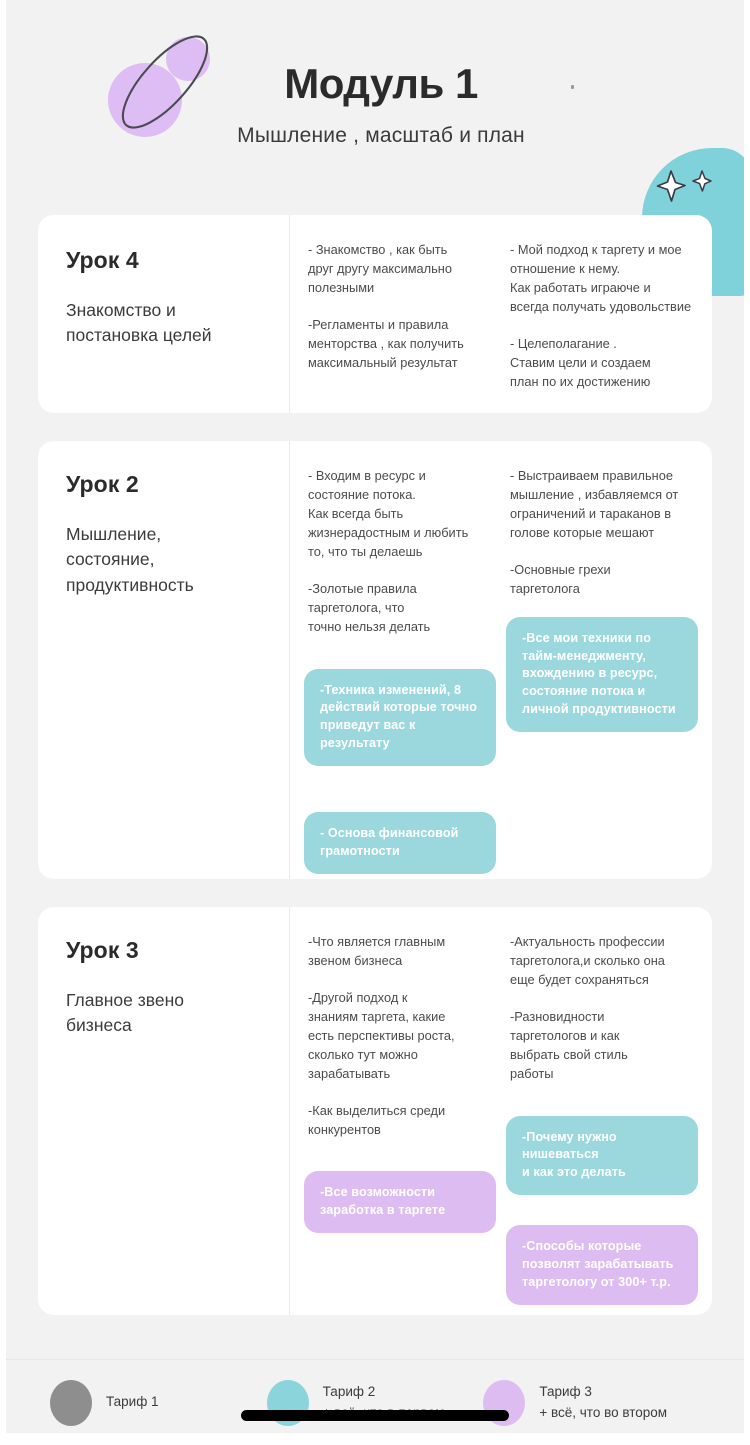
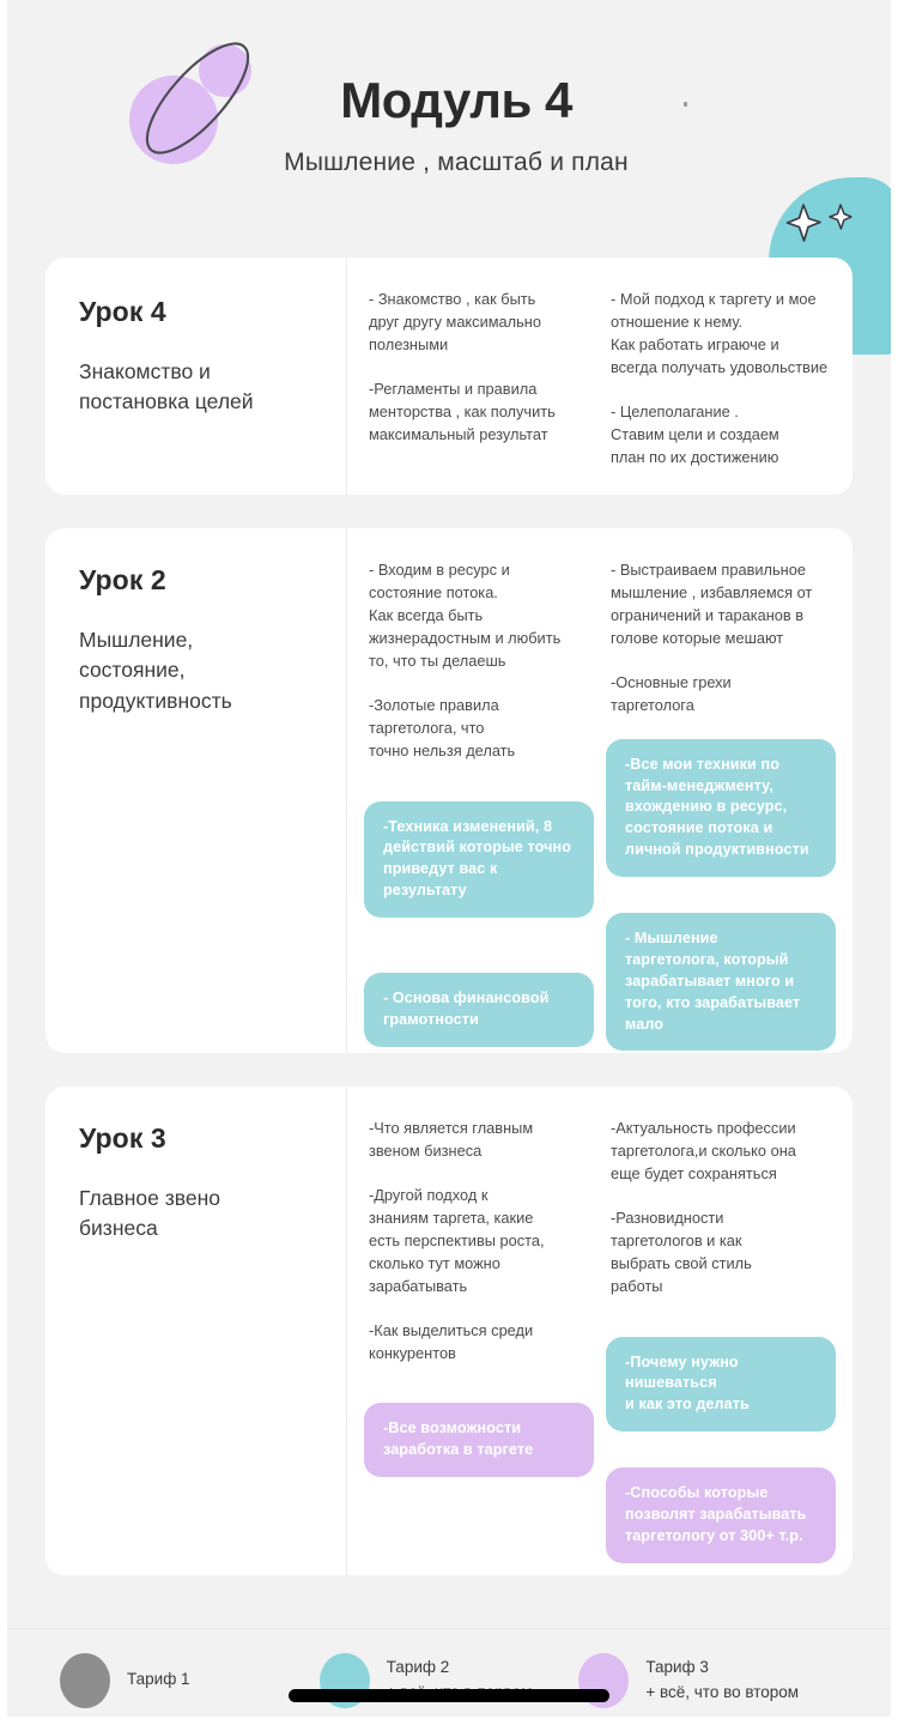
- Модуль 1
+ Модуль 4
  Мышление , масштаб и план
  Урок 4
  Знакомство и
  постановка целей
  - Знакомство , как быть
  друг другу максимально
  полезными
  -Регламенты и правила
  менторства , как получить
  максимальный результат
  - Мой подход к таргету и мое
  отношение к нему.
  Как работать играюче и
  всегда получать удовольствие
  - Целеполагание .
  Ставим цели и создаем
  план по их достижению
  Урок 2
  Мышление,
  состояние,
  продуктивность
  - Входим в ресурс и
  состояние потока.
  Как всегда быть
  жизнерадостным и любить
  то, что ты делаешь
  -Золотые правила
  таргетолога, что
  точно нельзя делать
  -Техника изменений, 8
  действий которые точно
  приведут вас к результату
  - Основа финансовой
  грамотности
  - Выстраиваем правильное
  мышление , избавляемся от
  ограничений и тараканов в
  голове которые мешают
  -Основные грехи
  таргетолога
  -Все мои техники по
  тайм-менеджменту,
  вхождению в ресурс,
  состояние потока и
  личной продуктивности
+ - Мышление
+ таргетолога, который
+ зарабатывает много и
+ того, кто зарабатывает
+ мало
  Урок 3
  Главное звено
  бизнеса
  -Что является главным
  звеном бизнеса
  -Другой подход к
  знаниям таргета, какие
  есть перспективы роста,
  сколько тут можно
  зарабатывать
  -Как выделиться среди
  конкурентов
  -Все возможности
  заработка в таргете
  -Актуальность профессии
  таргетолога,и сколько она
  еще будет сохраняться
  -Разновидности
  таргетологов и как
  выбрать свой стиль
  работы
  -Почему нужно
  нишеваться
  и как это делать
  -Способы которые
  позволят зарабатывать
  таргетологу от 300+ т.р.
  Тариф 1
  Тариф 2
  Тариф 3
  + всё, что во втором
